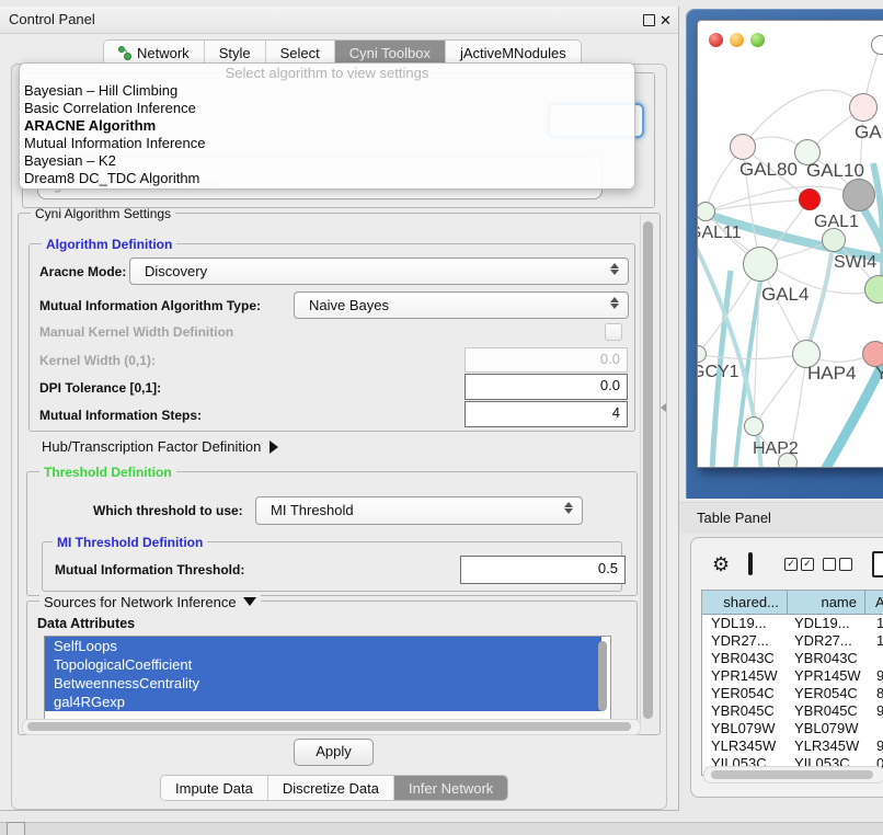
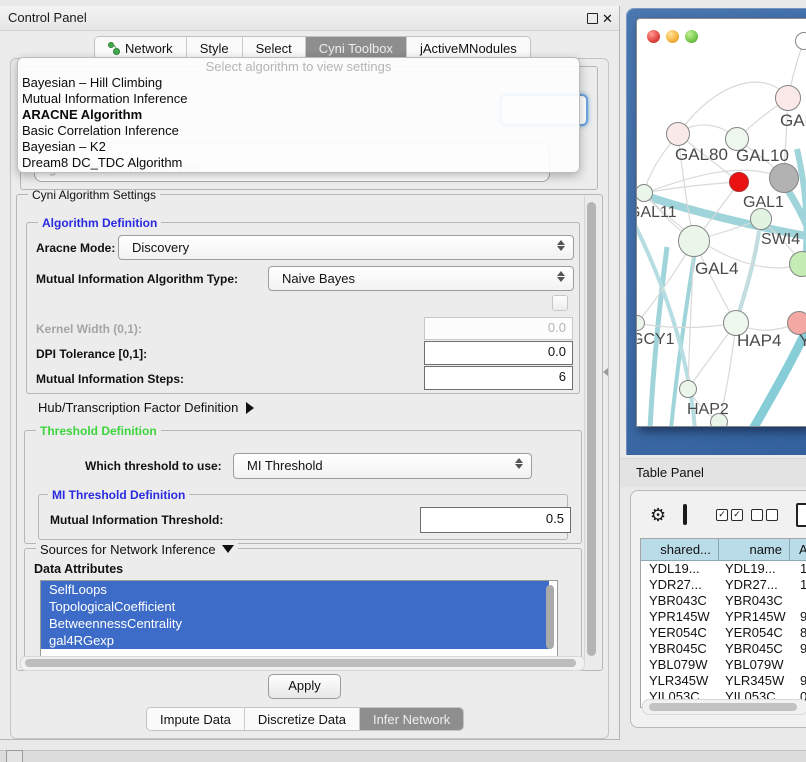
  Control Panel
  ✕
  Network
  Style
  Select
  Cyni Toolbox
  jActiveMNodules
  Select algorithm to view settings
  Bayesian – Hill Climbing
- Basic Correlation Inference
+ Mutual Information Inference
  ARACNE Algorithm
- Mutual Information Inference
+ Basic Correlation Inference
  Bayesian – K2
  Dream8 DC_TDC Algorithm
  Cyni Algorithm Settings
  Algorithm Definition
  Aracne Mode:
  Discovery
  Mutual Information Algorithm Type:
  Naive Bayes
- Manual Kernel Width Definition
  Kernel Width (0,1):
  0.0
  DPI Tolerance [0,1]:
  0.0
  Mutual Information Steps:
- 4
+ 6
  Hub/Transcription Factor Definition
  Threshold Definition
  Which threshold to use:
  MI Threshold
  MI Threshold Definition
  Mutual Information Threshold:
  0.5
  Sources for Network Inference
  Data Attributes
  SelfLoops
  TopologicalCoefficient
  BetweennessCentrality
  gal4RGexp
  Apply
  Impute Data
  Discretize Data
  Infer Network
  GAL80
  GAL10
  GAL1
  AL11
  SWI4
  GAL4
  GCY1
  HAP4
  HAP2
  Y
  Table Panel
  ⚙
  ✓
  ✓
  shared...
  name
  A
  YDL19...
  YDL19...
  YDR27...
  YDR27...
  YBR043C
  YBR043C
  YPR145W
  YPR145W
  YER054C
  YER054C
  YBR045C
  YBR045C
  YBL079W
  YBL079W
  YLR345W
  YLR345W
  YIL053C
  YIL053C
